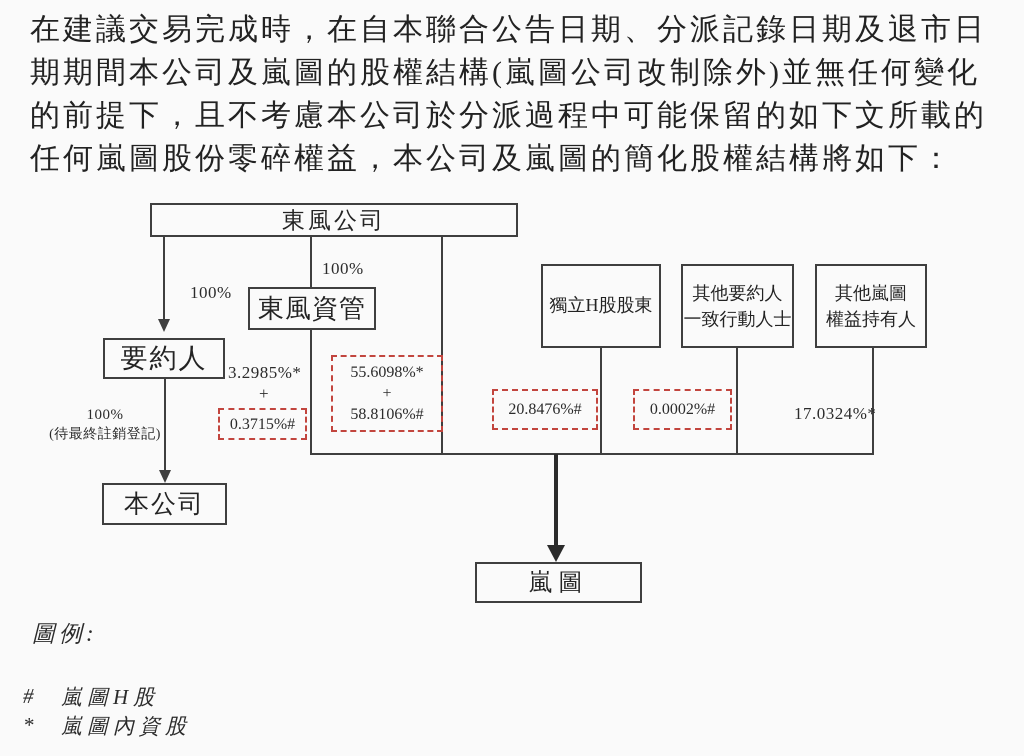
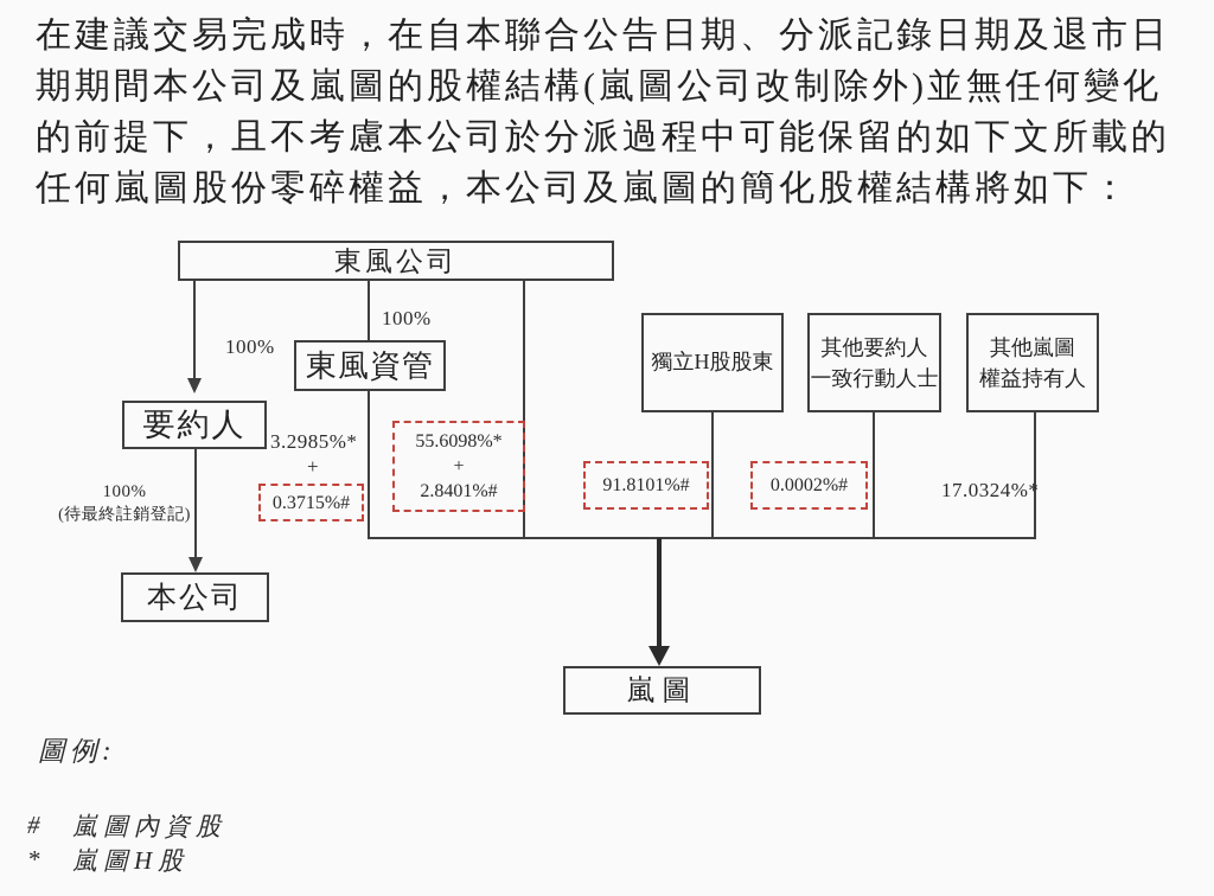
  在建議交易完成時，在自本聯合公告日期、分派記錄日期及退市日
  期期間本公司及嵐圖的股權結構(嵐圖公司改制除外)並無任何變化
  的前提下，且不考慮本公司於分派過程中可能保留的如下文所載的
  任何嵐圖股份零碎權益，本公司及嵐圖的簡化股權結構將如下：
  東風公司
  東風資管
  要約人
  獨立H股股東
  其他要約人
  一致行動人士
  其他嵐圖
  權益持有人
  本公司
  嵐圖
  100%
  100%
  3.2985%*
  +
  0.3715%#
  55.6098%*
  +
- 58.8106%#
+ 2.8401%#
- 20.8476%#
+ 91.8101%#
  0.0002%#
  17.0324%*
  100%
  (待最終註銷登記)
  圖例:
  #
- 嵐圖H股
+ 嵐圖內資股
  *
- 嵐圖內資股
+ 嵐圖H股
